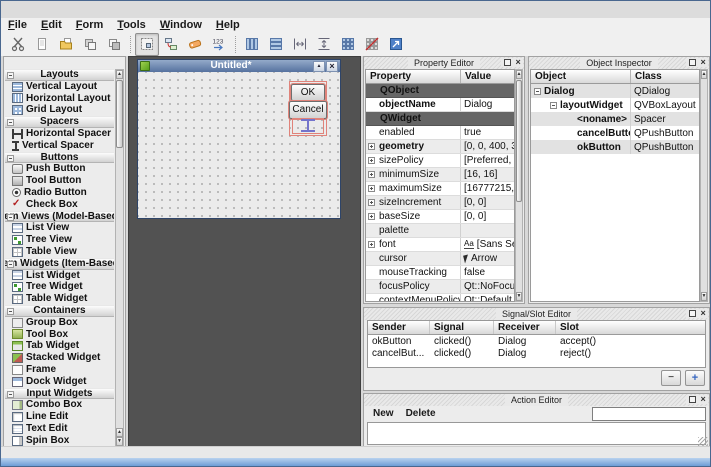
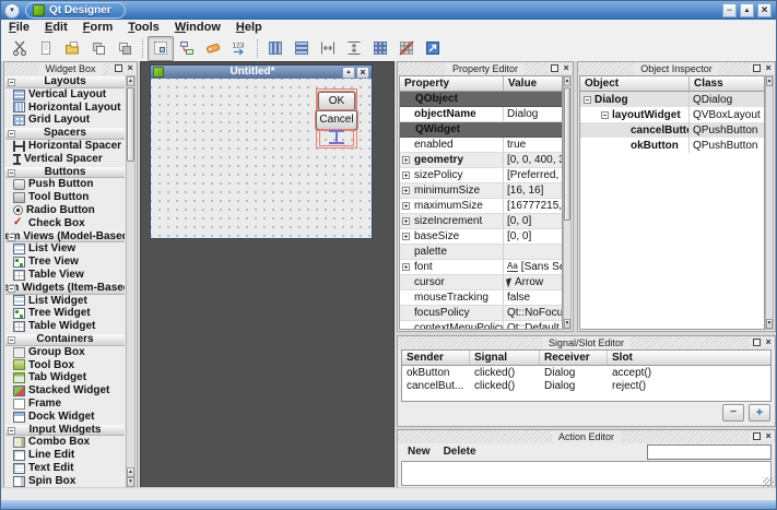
+ Qt Designer
  File
  Edit
  Form
  Tools
  Window
  Help
+ Widget Box
  Layouts
  Vertical Layout
  Horizontal Layout
  Grid Layout
  Spacers
  Horizontal Spacer
  Vertical Spacer
  Buttons
  Push Button
  Tool Button
  Radio Button
  Check Box
  m Views (Model-Base
  List View
  Tree View
  Table View
  e Widgets (Item-Base
  List Widget
  Tree Widget
  Table Widget
  Containers
  Group Box
  Tool Box
  Tab Widget
  Stacked Widget
  Frame
  Dock Widget
  Input Widgets
  Combo Box
  Line Edit
  Text Edit
  Spin Box
  Untitled*
  OK
  Cancel
  Property Editor
  Property
  Value
  QObject
  objectName
  Dialog
  QWidget
  enabled
  true
  geometry
  sizePolicy
  [Preferred,
  minimumSize
  [16, 16]
  maximumSize
  [16777215,
  sizeIncrement
  [0, 0]
  baseSize
  [0, 0]
  palette
  font
  Aa
  cursor
  Arrow
  mouseTracking
  false
  focusPolicy
  Qt::NoFocu
  contextMenuPolic
  Qt::Default.
  Object Inspector
  Object
  Class
  Dialog
  QDialog
  layoutWidget
  QVBoxLayout
- <noname>
- Spacer
  cancelButt
  QPushButton
  okButton
  QPushButton
  Signal/Slot Editor
  Sender
  Signal
  Receiver
  Slot
  okButton
  clicked()
  Dialog
  accept()
  cancelBut...
  clicked()
  Dialog
  reject()
  Action Editor
  New
  Delete
